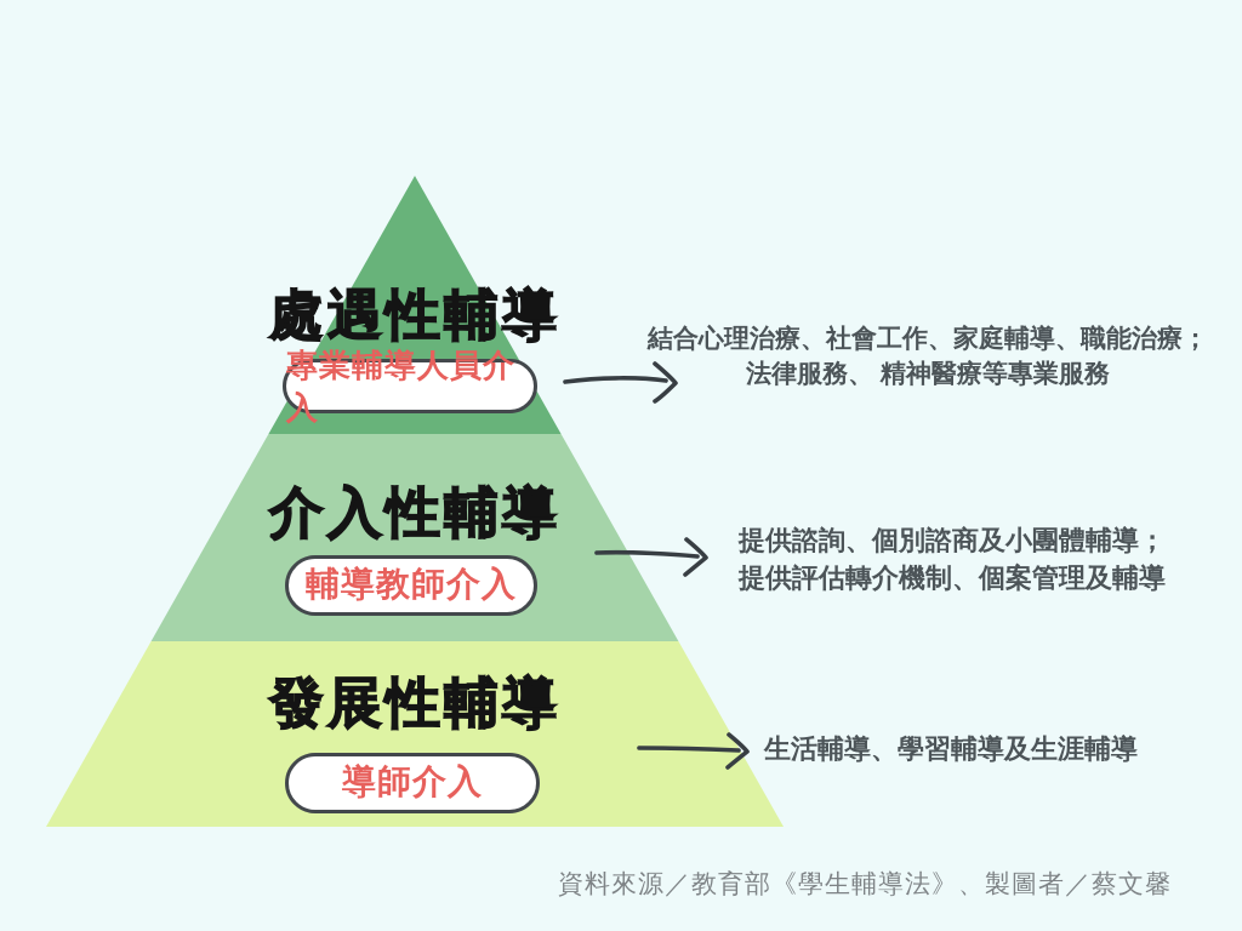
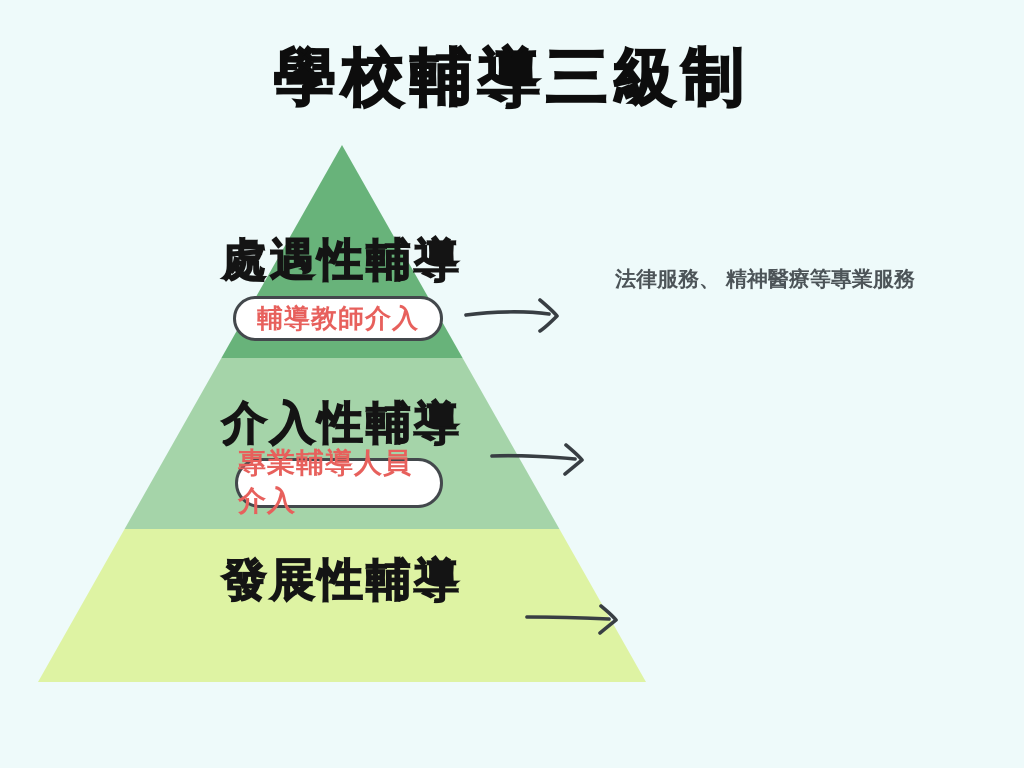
+ 學校輔導三級制
  處遇性輔導
- 專業輔導人員介入
+ 輔導教師介入
- 結合心理治療、社會工作、家庭輔導、職能治療；
  法律服務、 精神醫療等專業服務
  介入性輔導
- 輔導教師介入
+ 專業輔導人員介入
- 提供諮詢、個別諮商及小團體輔導；
- 提供評估轉介機制、個案管理及輔導
  發展性輔導
- 導師介入
- 生活輔導、學習輔導及生涯輔導
- 資料來源／教育部《學生輔導法》、製圖者／蔡文馨
